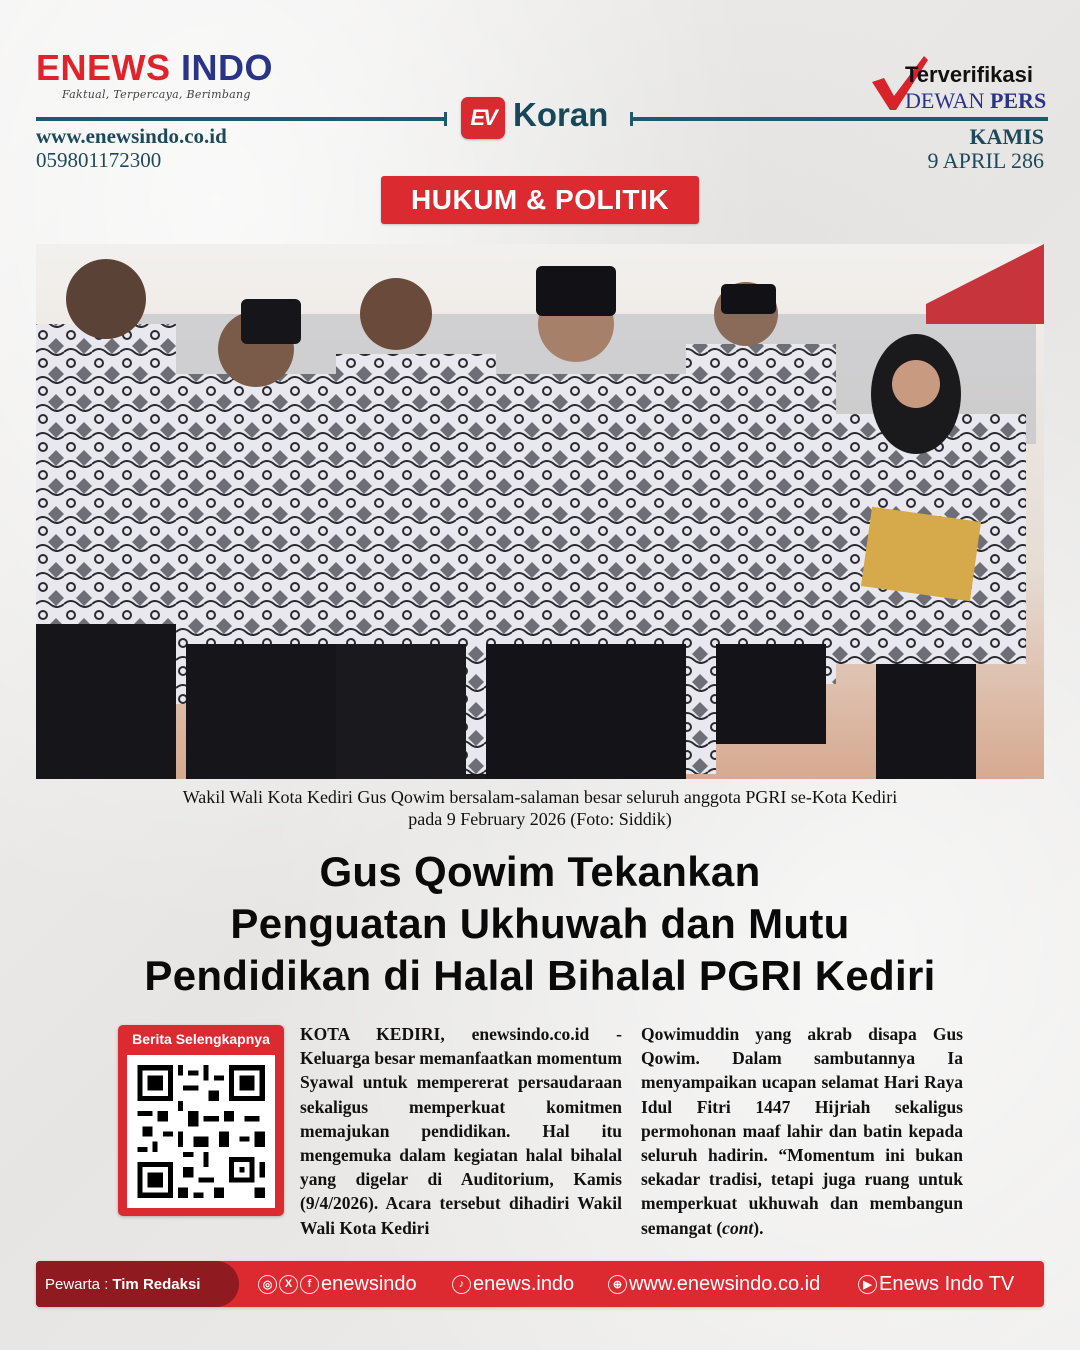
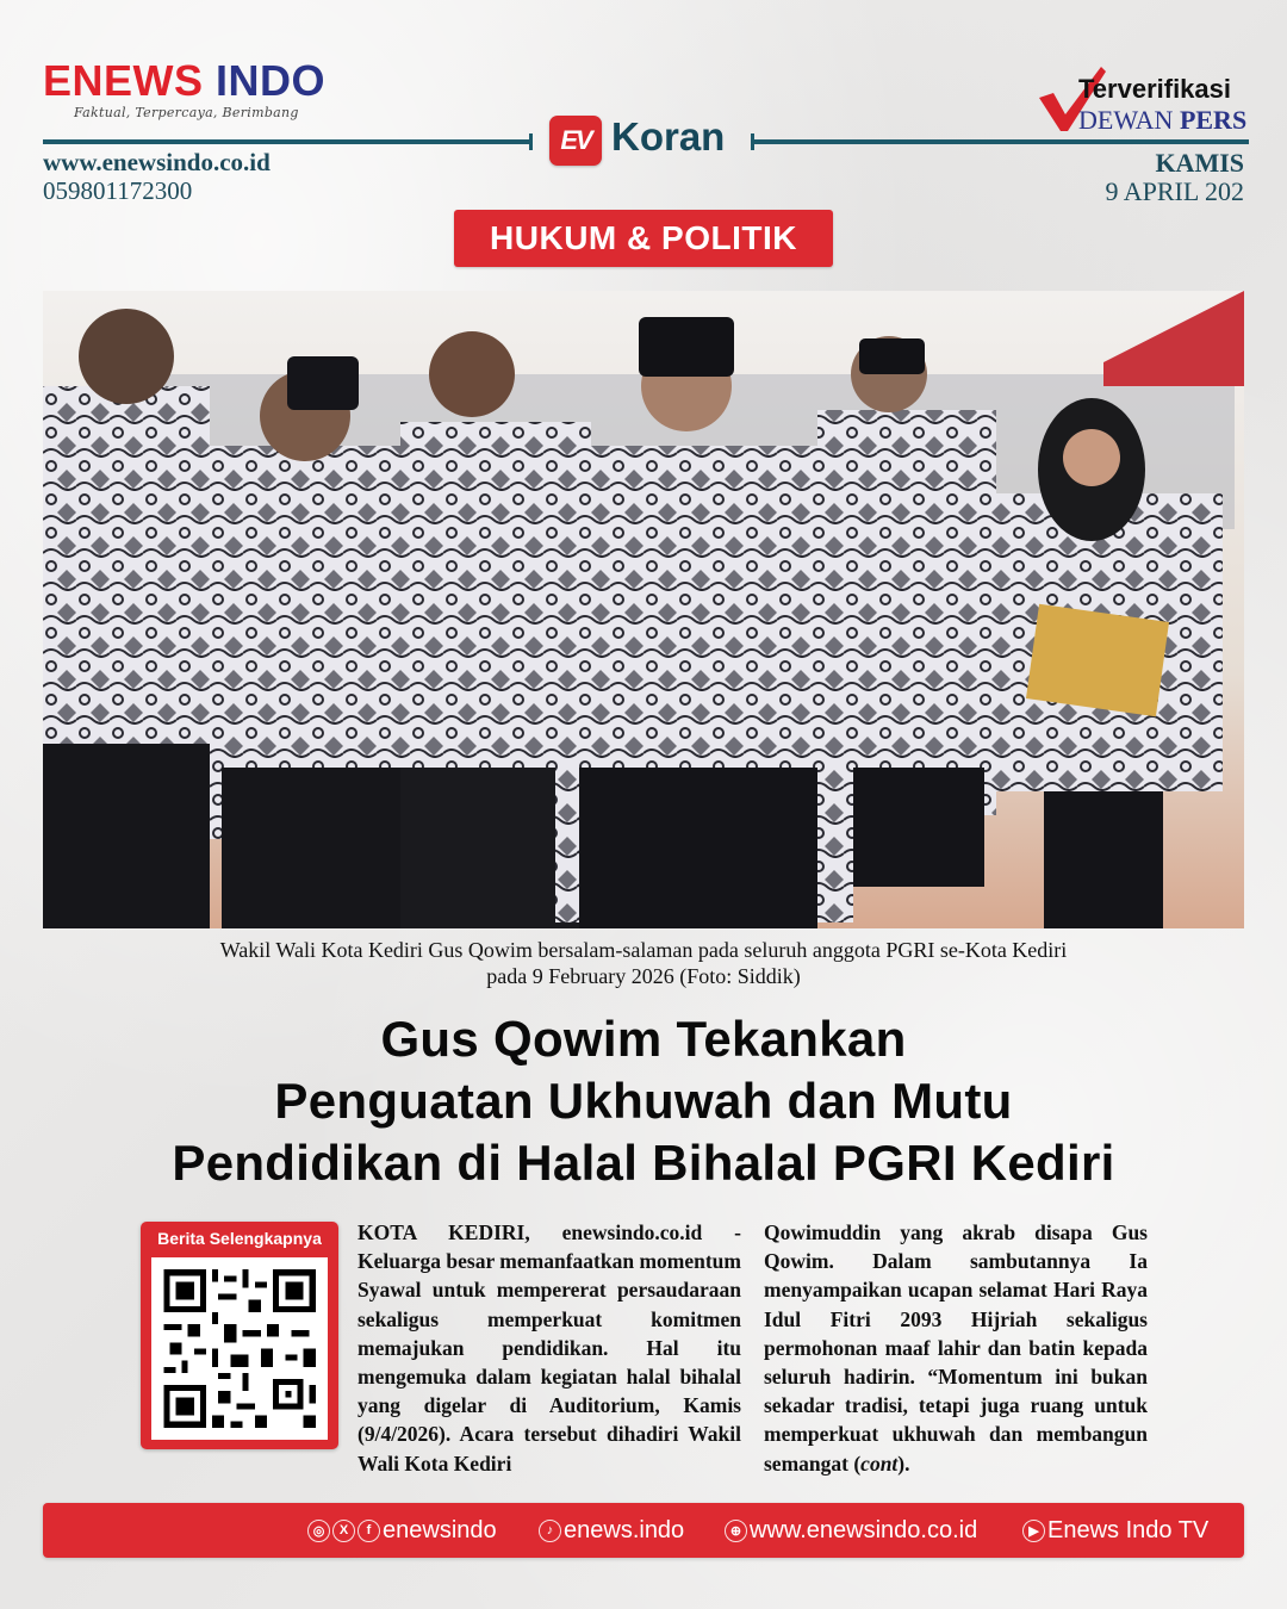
  ENEWS INDO
  Faktual, Terpercaya, Berimbang
  www.enewsindo.co.id
  059801172300
  EV
  Koran
  Terverifikasi
  DEWAN PERS
  KAMIS
- 9 APRIL 286
+ 9 APRIL 202
  HUKUM & POLITIK
- Wakil Wali Kota Kediri Gus Qowim bersalam-salaman besar seluruh anggota PGRI se-Kota Kediri
+ Wakil Wali Kota Kediri Gus Qowim bersalam-salaman pada seluruh anggota PGRI se-Kota Kediri
  pada 9 February 2026 (Foto: Siddik)
  Gus Qowim Tekankan
  Penguatan Ukhuwah dan Mutu
  Pendidikan di Halal Bihalal PGRI Kediri
  Berita Selengkapnya
  KOTA KEDIRI, enewsindo.co.id - Keluarga besar memanfaatkan momentum Syawal untuk mempererat persaudaraan sekaligus memperkuat komitmen memajukan pendidikan. Hal itu mengemuka dalam kegiatan halal bihalal yang digelar di Auditorium, Kamis (9/4/2026). Acara tersebut dihadiri Wakil Wali Kota Kediri
- Qowimuddin yang akrab disapa Gus Qowim. Dalam sambutannya Ia menyampaikan ucapan selamat Hari Raya Idul Fitri 1447 Hijriah sekaligus permohonan maaf lahir dan batin kepada seluruh hadirin. “Momentum ini bukan sekadar tradisi, tetapi juga ruang untuk memperkuat ukhuwah dan membangun semangat (cont).
+ Qowimuddin yang akrab disapa Gus Qowim. Dalam sambutannya Ia menyampaikan ucapan selamat Hari Raya Idul Fitri 2093 Hijriah sekaligus permohonan maaf lahir dan batin kepada seluruh hadirin. “Momentum ini bukan sekadar tradisi, tetapi juga ruang untuk memperkuat ukhuwah dan membangun semangat (cont).
- Pewarta :
- Tim Redaksi
  ◎
  X
  f
  enewsindo
  ♪
  enews.indo
  ⊕
  www.enewsindo.co.id
  ▶
  Enews Indo TV
